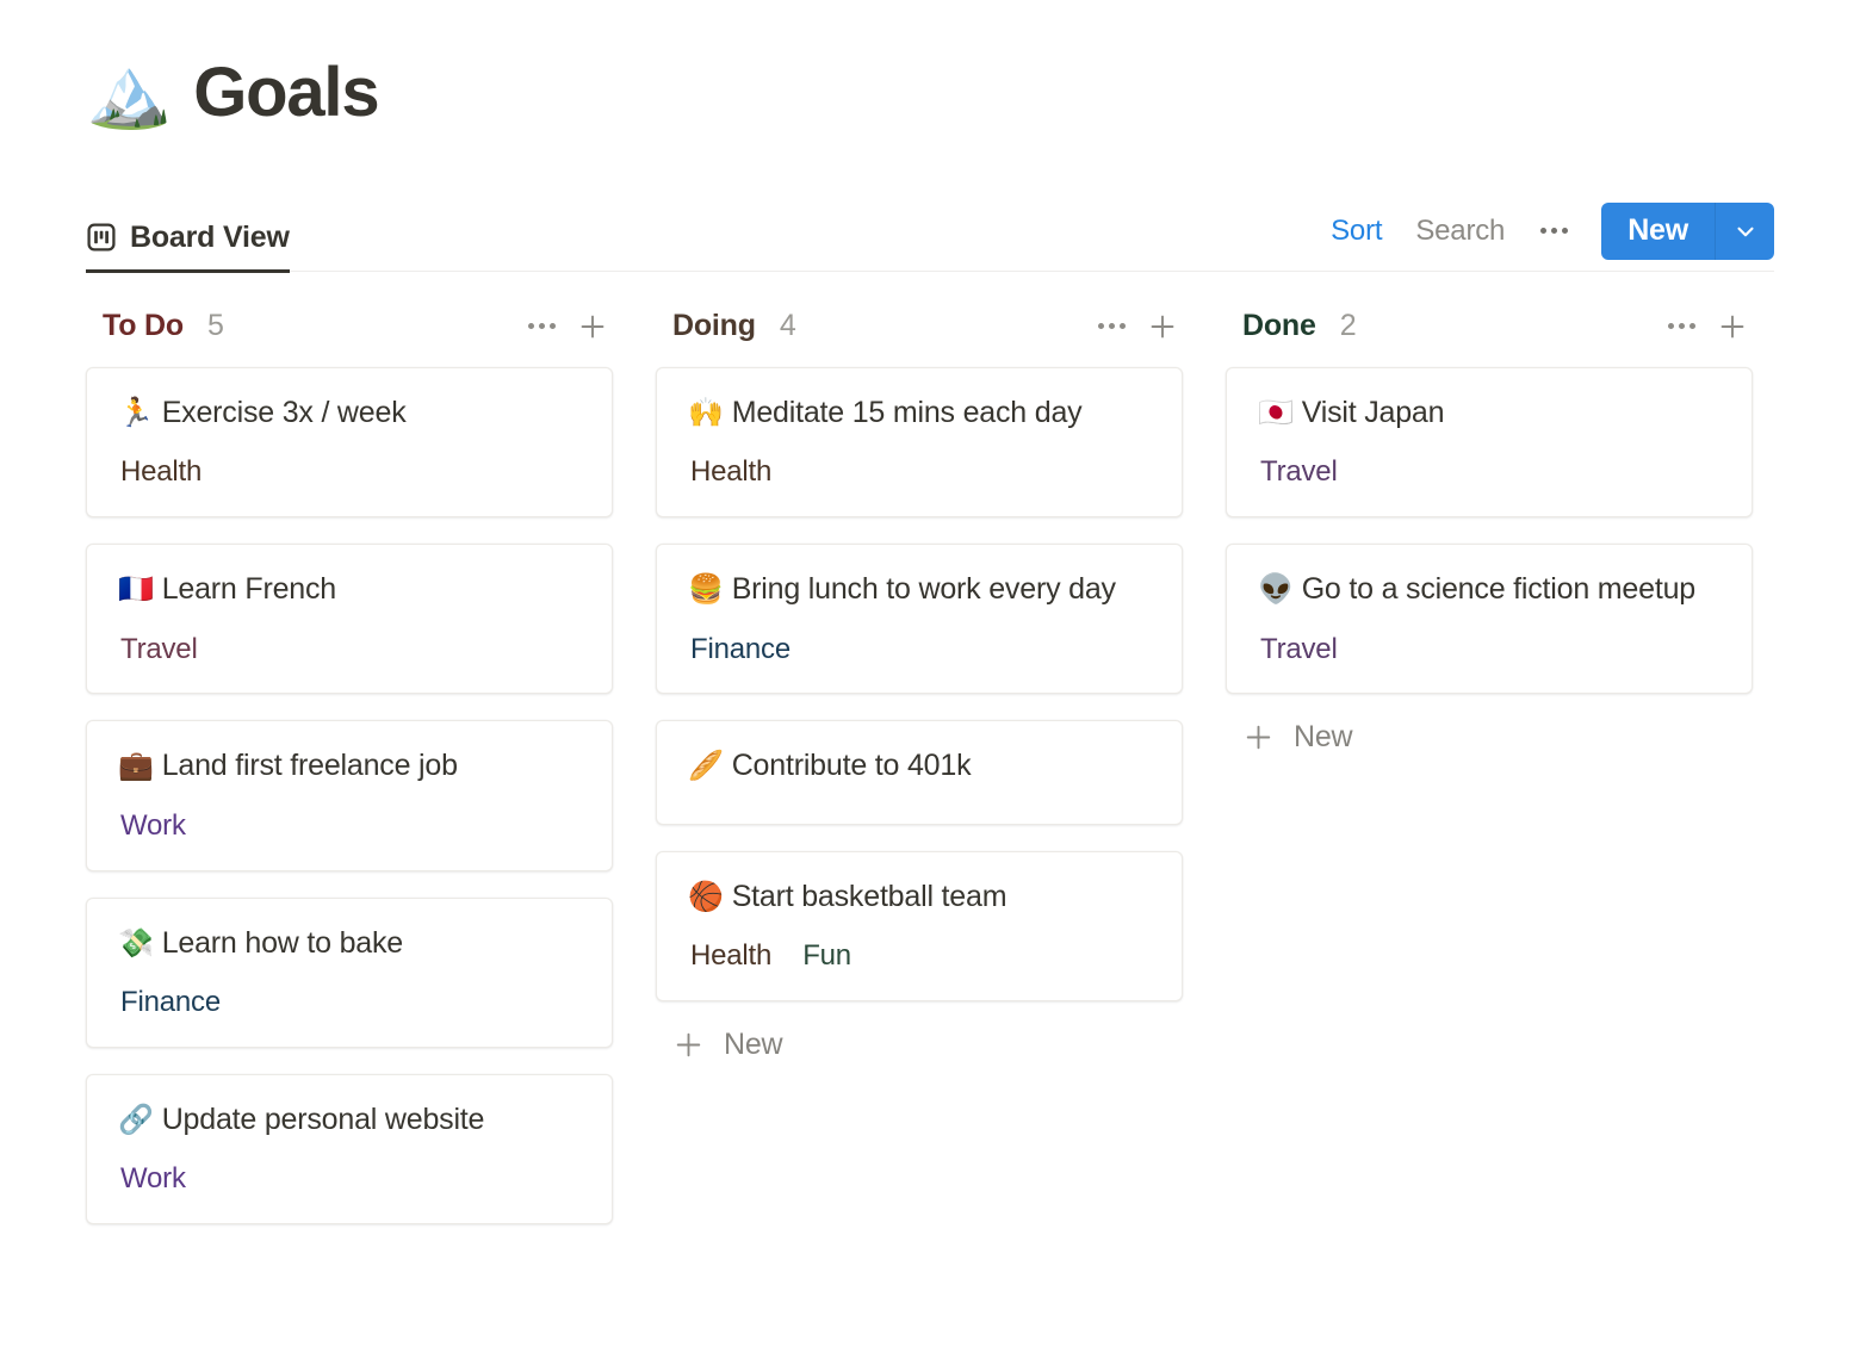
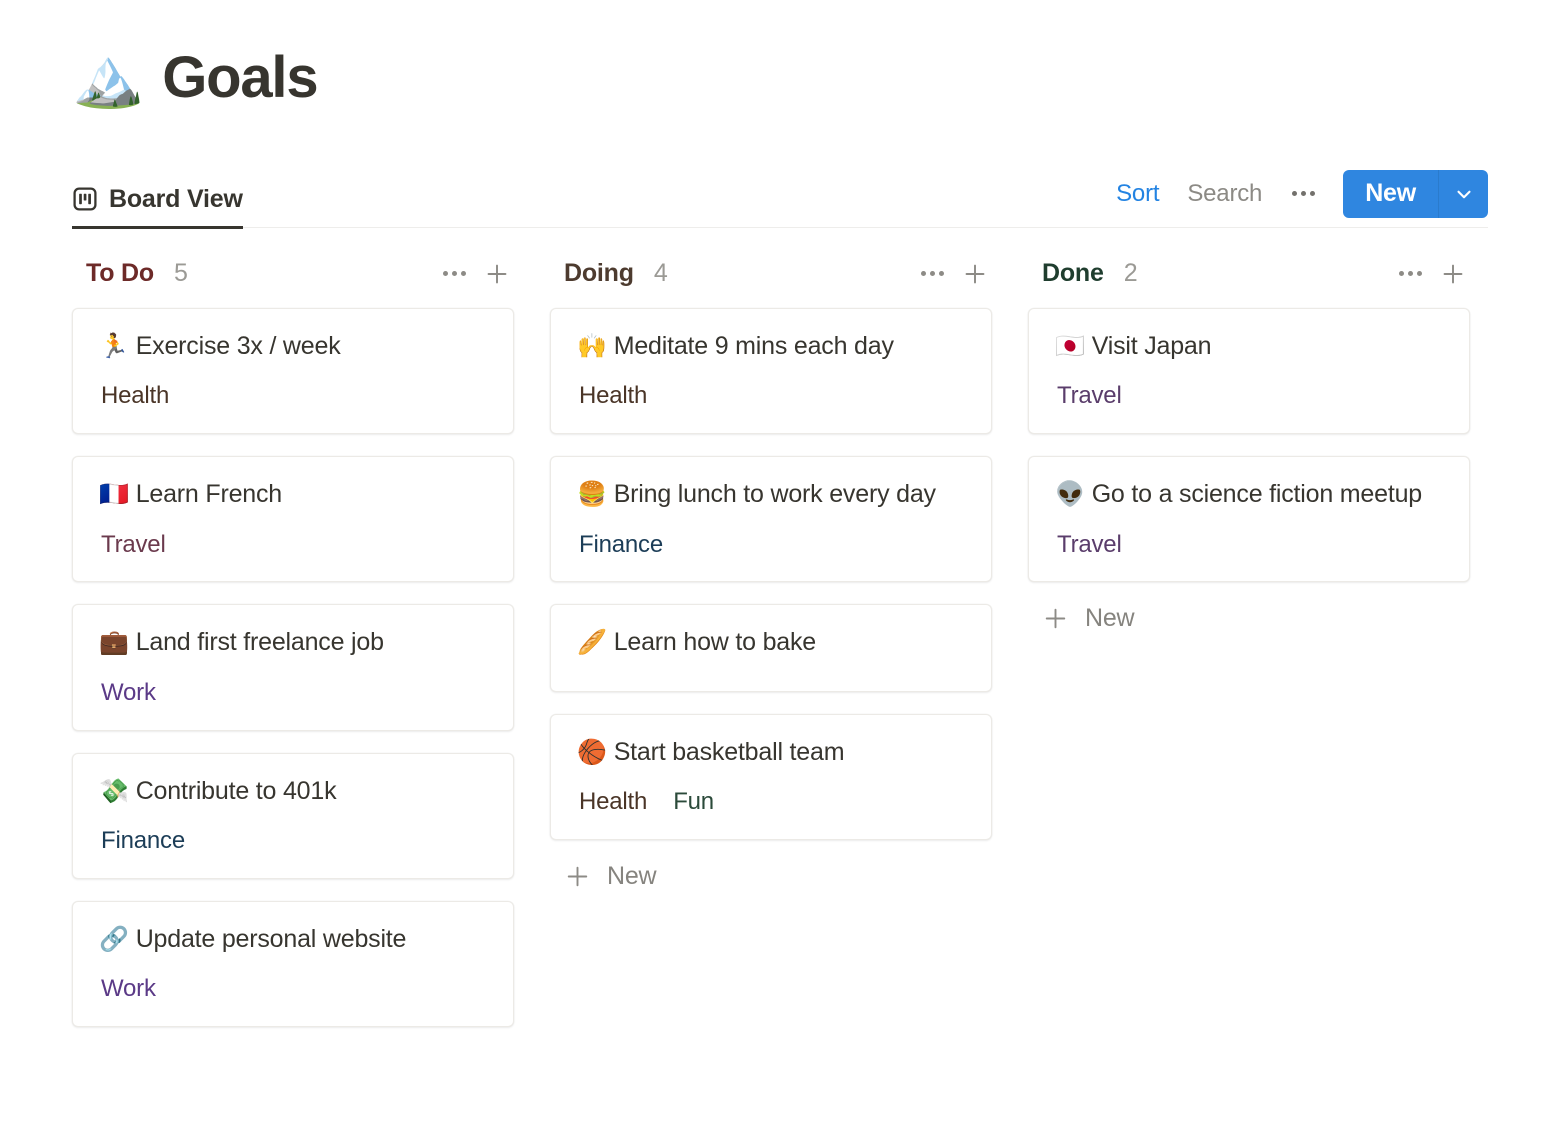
  🏔️
  Goals
  Board View
  Sort
  Search
  New
  To Do
  5
  🏃 Exercise 3x / week
  Health
  🇫🇷 Learn French
  Travel
  💼 Land first freelance job
  Work
- 💸 Learn how to bake
+ 💸 Contribute to 401k
  Finance
  🔗 Update personal website
  Work
  Doing
  4
- 🙌 Meditate 15 mins each day
+ 🙌 Meditate 9 mins each day
  Health
  🍔 Bring lunch to work every day
  Finance
- 🥖 Contribute to 401k
+ 🥖 Learn how to bake
  🏀 Start basketball team
  Health
  Fun
  New
  Done
  2
  🇯🇵 Visit Japan
  Travel
  👽 Go to a science fiction meetup
  Travel
  New
